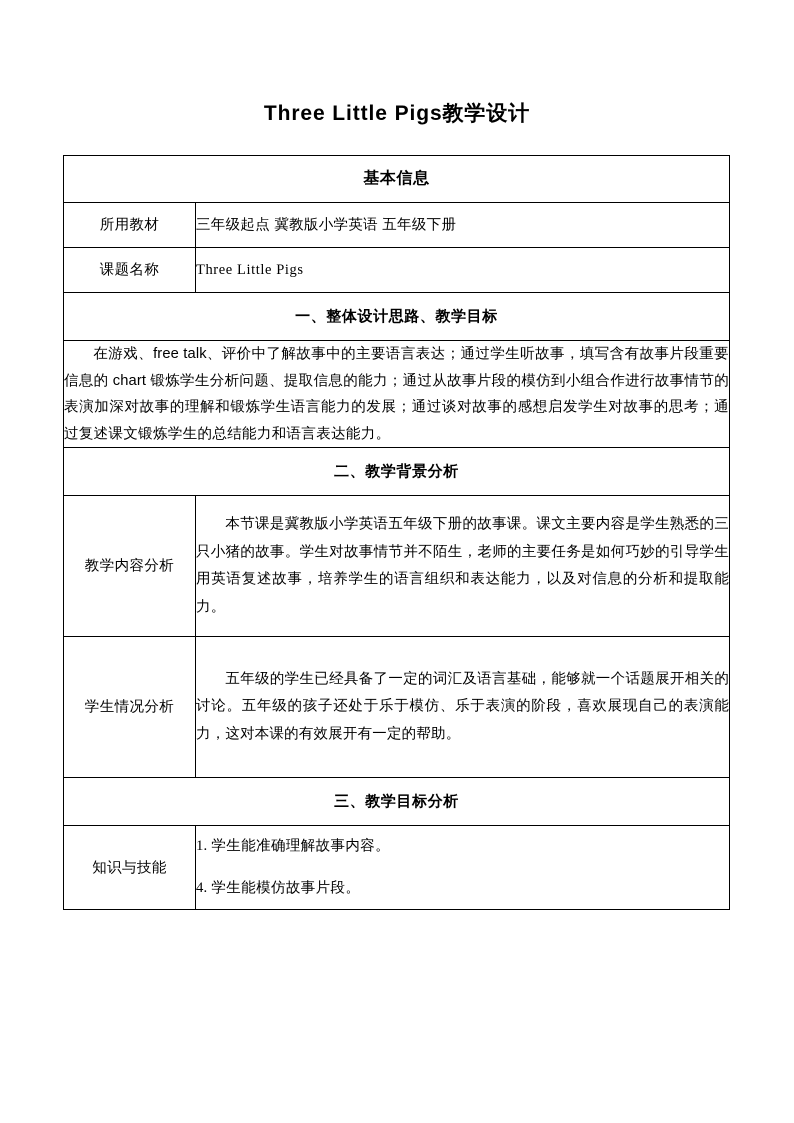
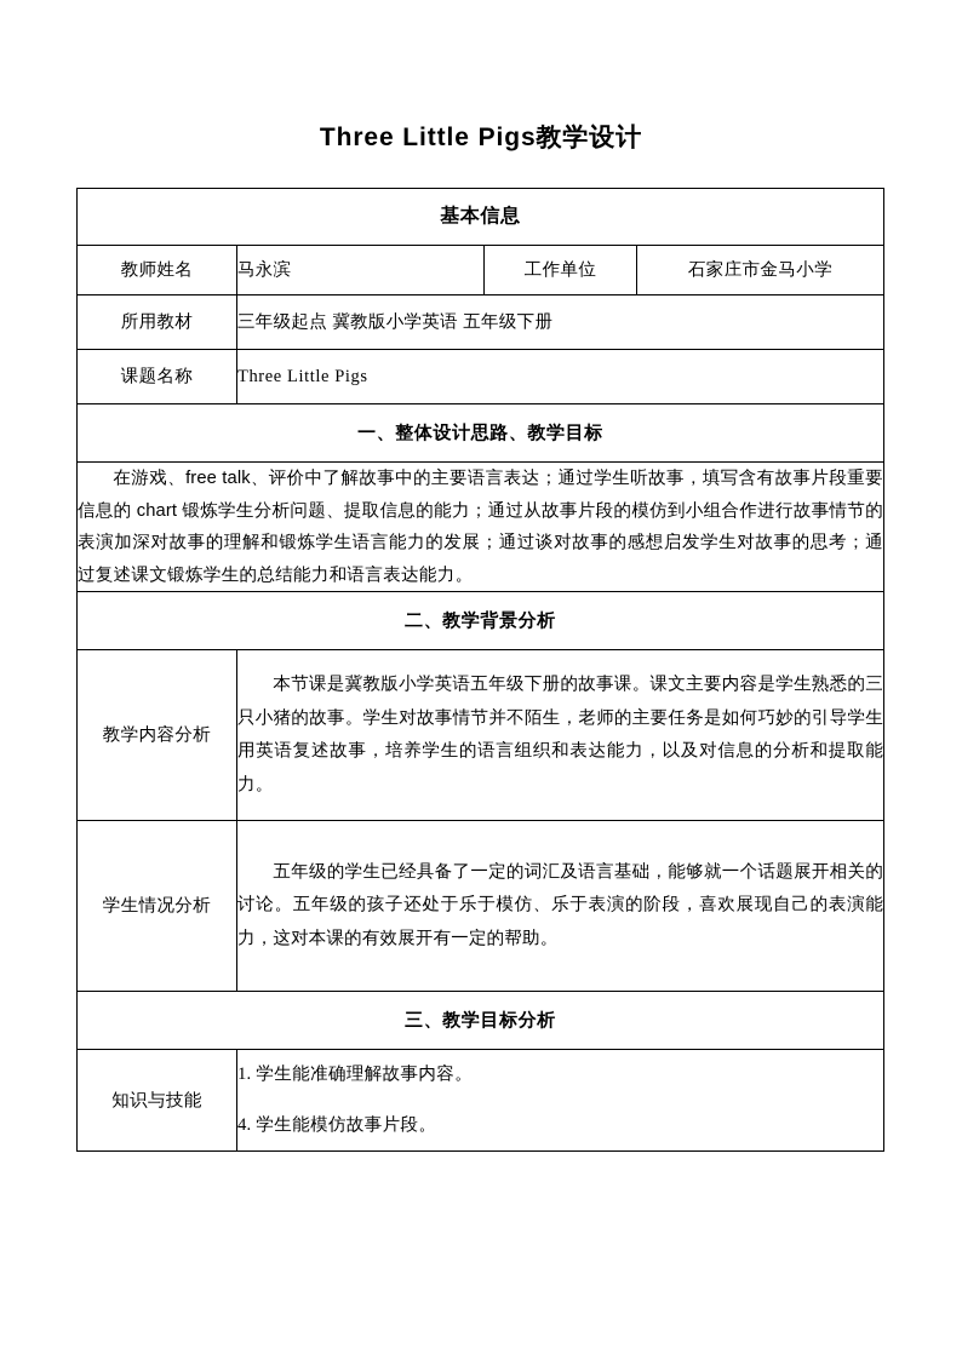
  Three Little Pigs教学设计
  基本信息
+ 教师姓名	马永滨	工作单位	石家庄市金马小学
  所用教材	三年级起点 冀教版小学英语 五年级下册
  课题名称	Three Little Pigs
  一、整体设计思路、教学目标
  在游戏、free talk、评价中了解故事中的主要语言表达；通过学生听故事，填写含有故事片段重要信息的 chart 锻炼学生分析问题、提取信息的能力；通过从故事片段的模仿到小组合作进行故事情节的表演加深对故事的理解和锻炼学生语言能力的发展；通过谈对故事的感想启发学生对故事的思考；通过复述课文锻炼学生的总结能力和语言表达能力。
  二、教学背景分析
  教学内容分析	本节课是冀教版小学英语五年级下册的故事课。课文主要内容是学生熟悉的三只小猪的故事。学生对故事情节并不陌生，老师的主要任务是如何巧妙的引导学生用英语复述故事，培养学生的语言组织和表达能力，以及对信息的分析和提取能力。
  学生情况分析	五年级的学生已经具备了一定的词汇及语言基础，能够就一个话题展开相关的讨论。五年级的孩子还处于乐于模仿、乐于表演的阶段，喜欢展现自己的表演能力，这对本课的有效展开有一定的帮助。
  三、教学目标分析
  知识与技能	1. 学生能准确理解故事内容。 4. 学生能模仿故事片段。
